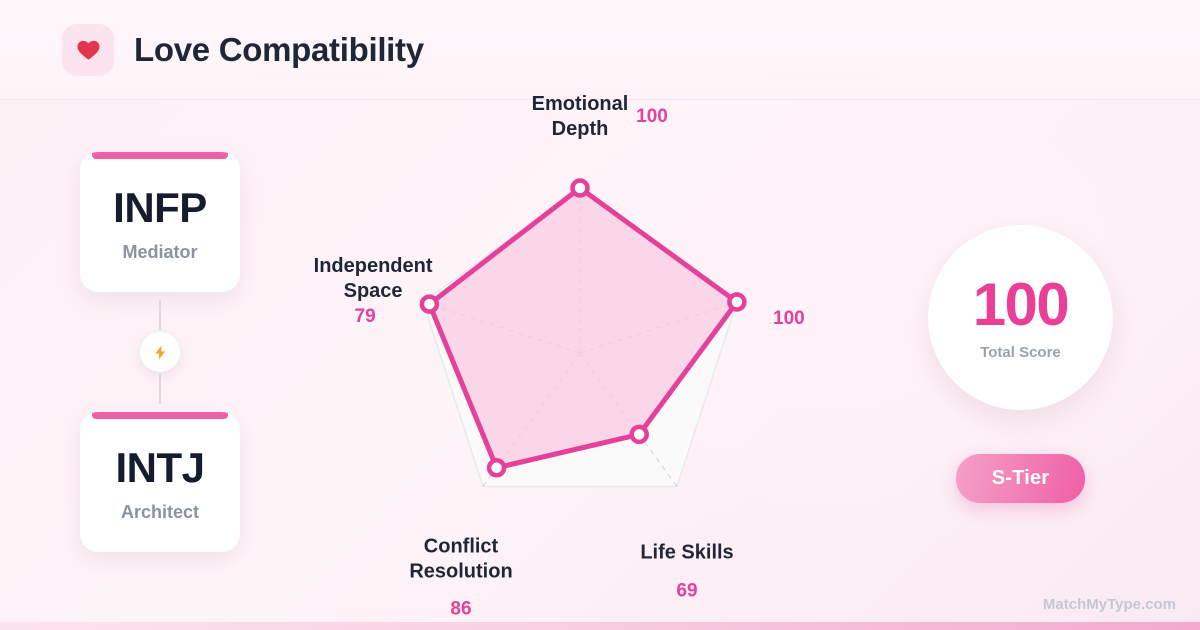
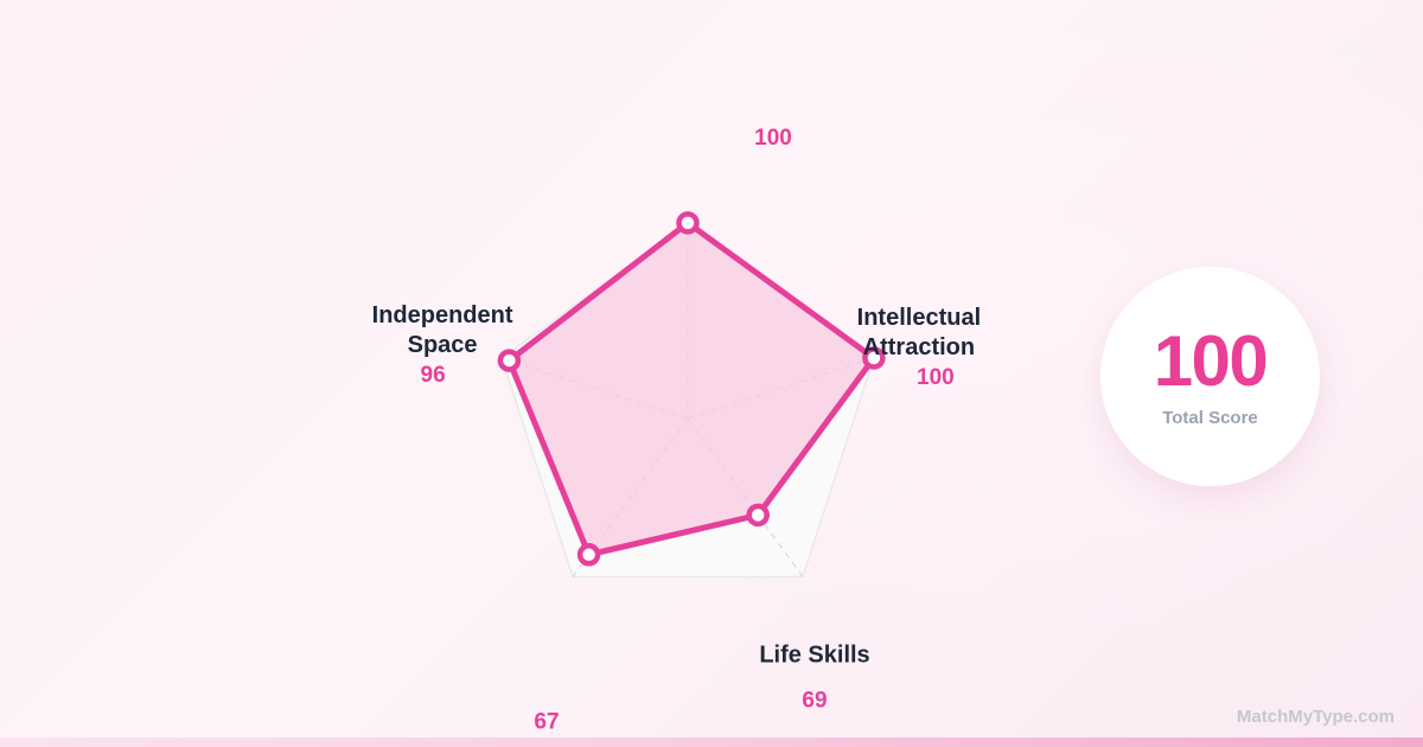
- Love Compatibility
- INFP
- Mediator
- INTJ
- Architect
- Emotional Depth
  100
+ Intellectual Attraction
  100
  Life Skills
  69
- Conflict Resolution
- 86
+ 67
  Independent Space
- 79
+ 96
  100
  Total Score
- S-Tier
  MatchMyType.com
